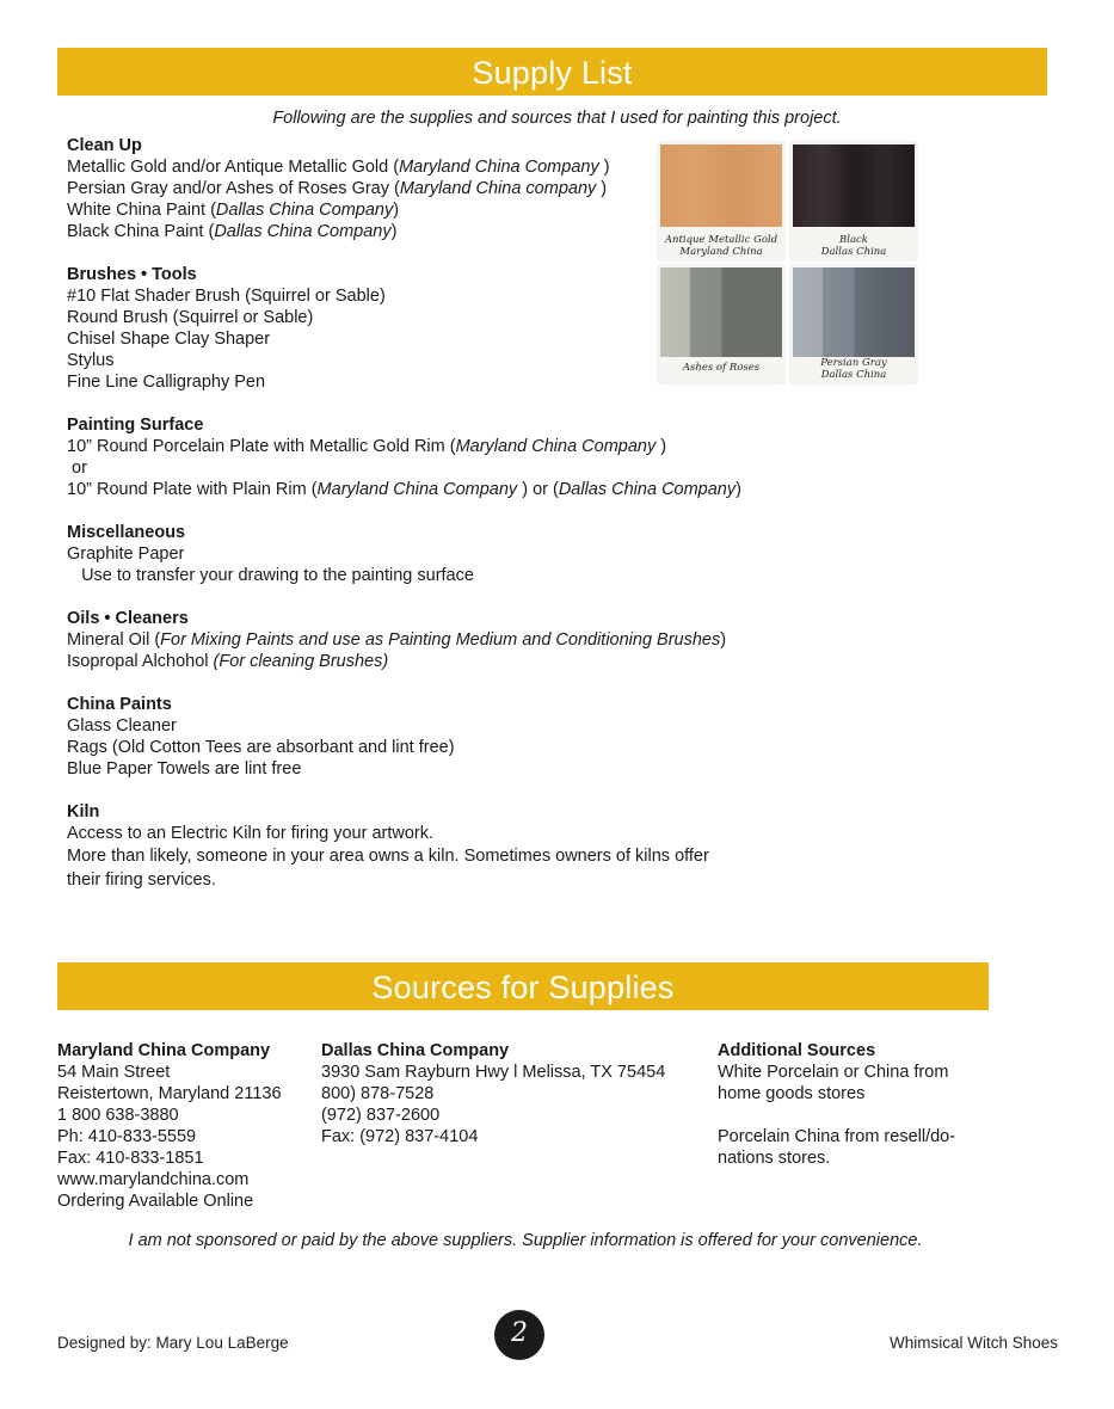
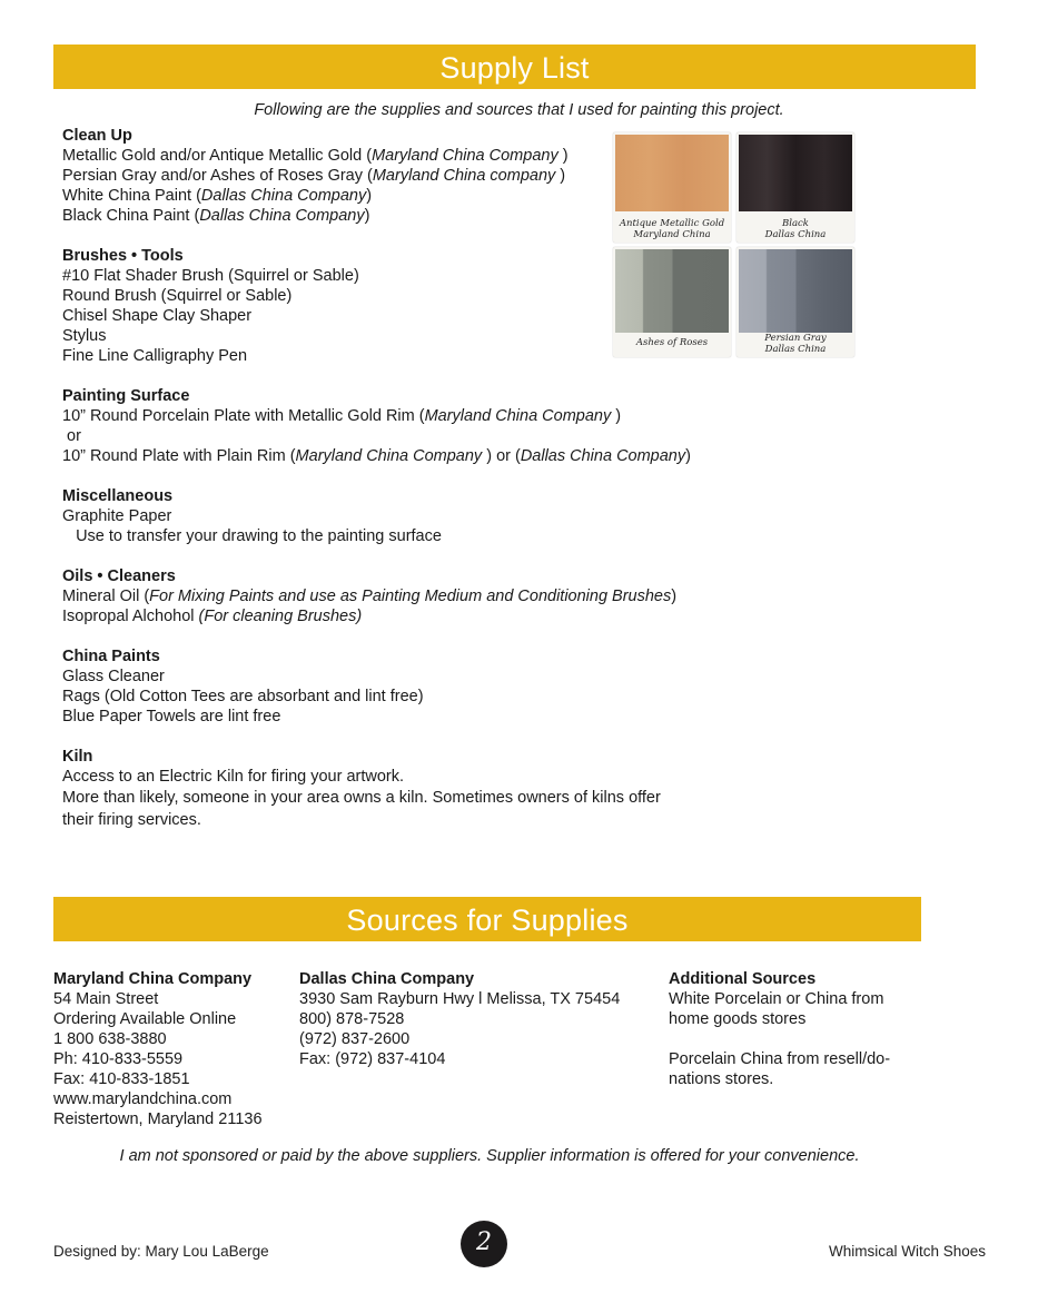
  Supply List
  Following are the supplies and sources that I used for painting this project.
  Clean Up
  Metallic Gold and/or Antique Metallic Gold (Maryland China Company )
  Persian Gray and/or Ashes of Roses Gray (Maryland China company )
  White China Paint (Dallas China Company)
  Black China Paint (Dallas China Company)
  Brushes • Tools
  #10 Flat Shader Brush (Squirrel or Sable)
  Round Brush (Squirrel or Sable)
  Chisel Shape Clay Shaper
  Stylus
  Fine Line Calligraphy Pen
  Painting Surface
  10” Round Porcelain Plate with Metallic Gold Rim (Maryland China Company )
  or
  10” Round Plate with Plain Rim (Maryland China Company ) or (Dallas China Company)
  Miscellaneous
  Graphite Paper
  Use to transfer your drawing to the painting surface
  Oils • Cleaners
  Mineral Oil (For Mixing Paints and use as Painting Medium and Conditioning Brushes)
  Isopropal Alchohol (For cleaning Brushes)
  China Paints
  Glass Cleaner
  Rags (Old Cotton Tees are absorbant and lint free)
  Blue Paper Towels are lint free
  Kiln
  Access to an Electric Kiln for firing your artwork.
  More than likely, someone in your area owns a kiln. Sometimes owners of kilns offer
  their firing services.
  Antique Metallic Gold
  Maryland China
  Black
  Dallas China
  Ashes of Roses
  Persian Gray
  Dallas China
  Sources for Supplies
  Maryland China Company
  54 Main Street
- Reistertown, Maryland 21136
+ Ordering Available Online
  1 800 638-3880
  Ph: 410-833-5559
  Fax: 410-833-1851
  www.marylandchina.com
- Ordering Available Online
+ Reistertown, Maryland 21136
  Dallas China Company
  3930 Sam Rayburn Hwy l Melissa, TX 75454
  800) 878-7528
  (972) 837-2600
  Fax: (972) 837-4104
  Additional Sources
  White Porcelain or China from
  home goods stores
  Porcelain China from resell/do-
  nations stores.
  I am not sponsored or paid by the above suppliers. Supplier information is offered for your convenience.
  Designed by: Mary Lou LaBerge
  2
  Whimsical Witch Shoes
